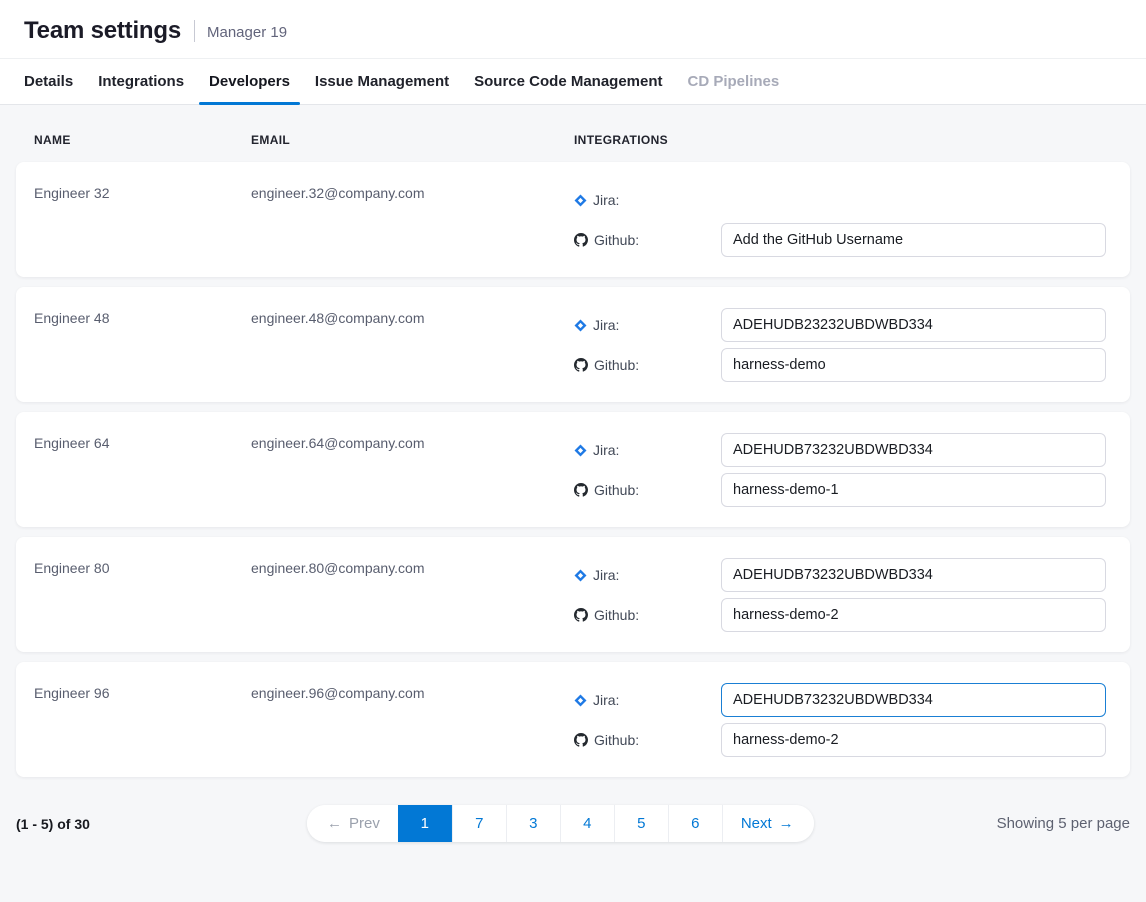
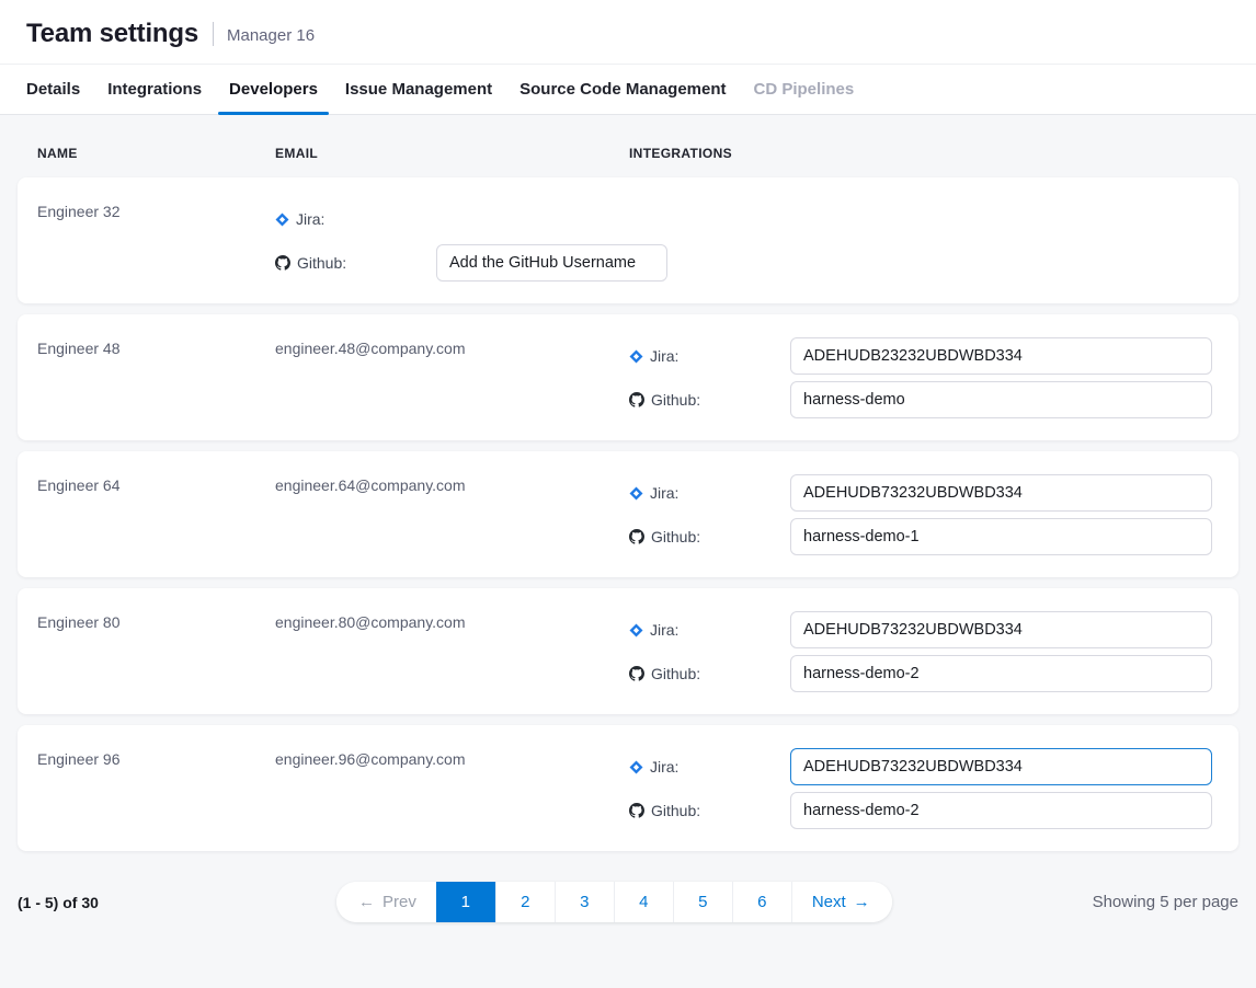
  Team settings
- Manager 19
+ Manager 16
  Details
  Integrations
  Developers
  Issue Management
  Source Code Management
  CD Pipelines
  NAME
  EMAIL
  INTEGRATIONS
  Engineer 32
- engineer.32@company.com
  Jira:
  Github:
  Add the GitHub Username
  Engineer 48
  engineer.48@company.com
  Jira:
  ADEHUDB23232UBDWBD334
  Github:
  harness-demo
  Engineer 64
  engineer.64@company.com
  Jira:
  ADEHUDB73232UBDWBD334
  Github:
  harness-demo-1
  Engineer 80
  engineer.80@company.com
  Jira:
  ADEHUDB73232UBDWBD334
  Github:
  harness-demo-2
  Engineer 96
  engineer.96@company.com
  Jira:
  ADEHUDB73232UBDWBD334
  Github:
  harness-demo-2
  (1 - 5) of 30
  ←
  Prev
  1
- 7
+ 2
  3
  4
  5
  6
  Next
  →
  Showing 5 per page
